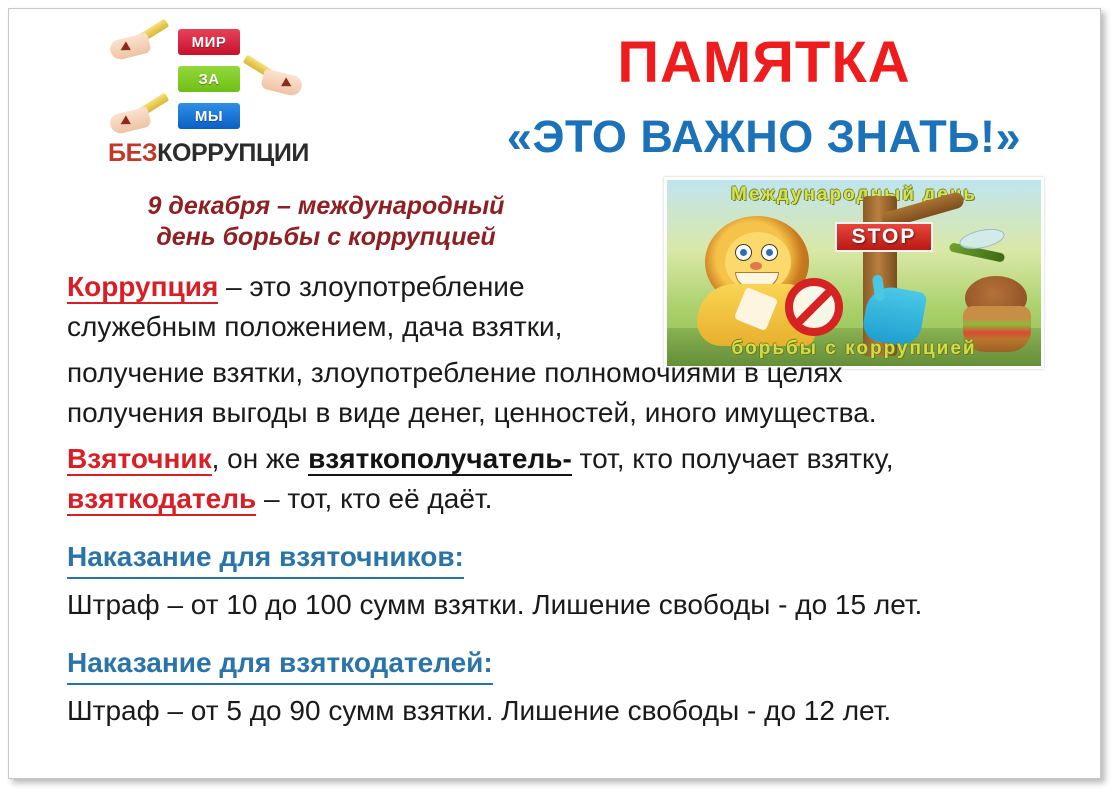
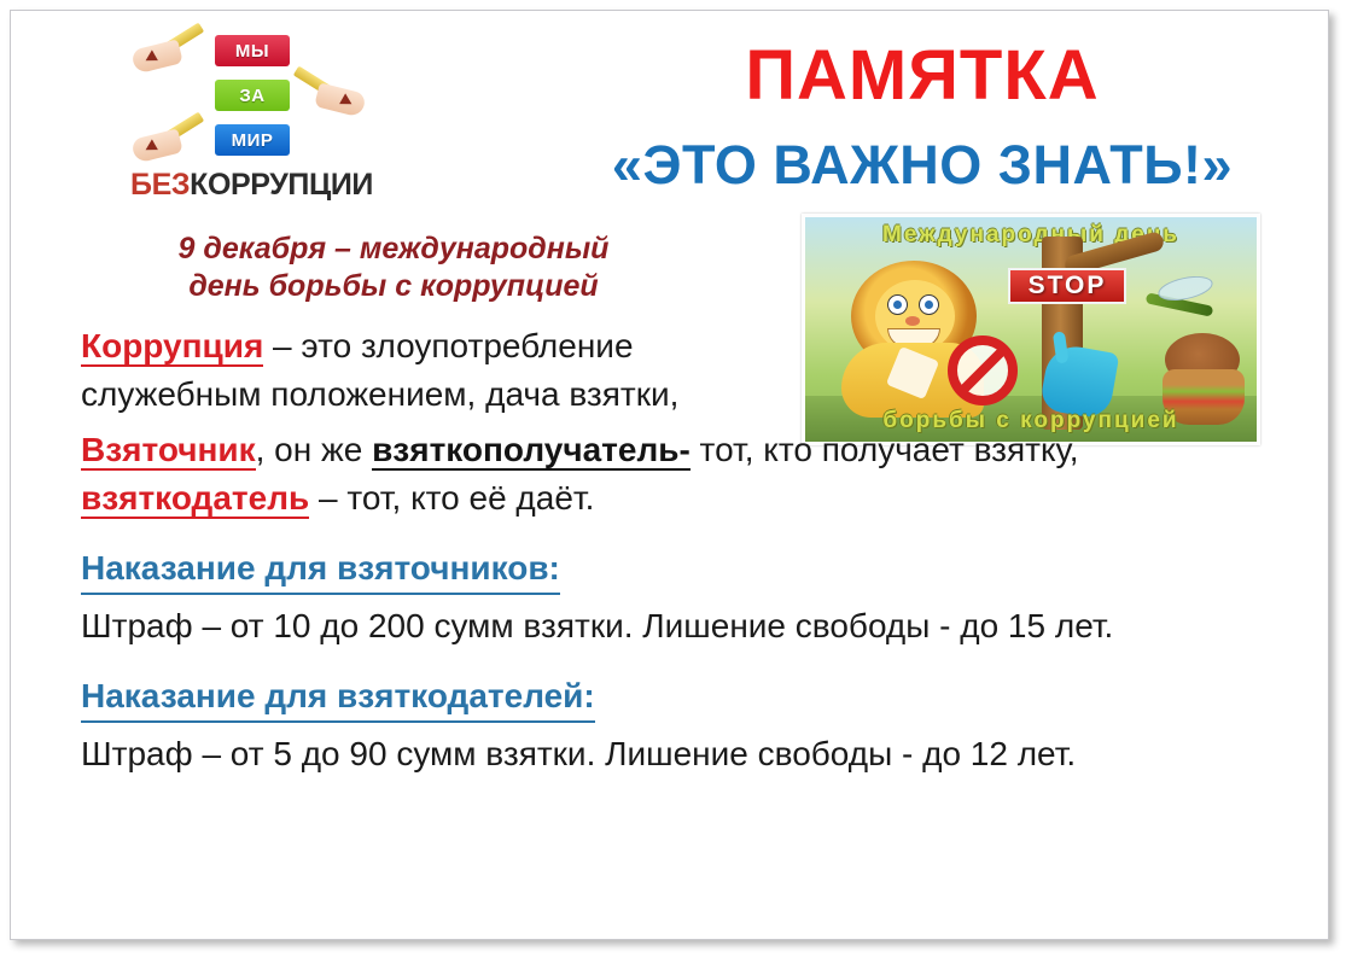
- МИР
+ МЫ
  ЗА
- МЫ
+ МИР
  БЕЗКОРРУПЦИИ
  ПАМЯТКА
  «ЭТО ВАЖНО ЗНАТЬ!»
  9 декабря – международный
  день борьбы с коррупцией
  Международный деь
  STOP
  борьбы с коррупцией
  Коррупция – это злоупотребление
  служебным положением, дача взятки,
- получение взятки, злоупотребление полномочиями в целях
- получения выгоды в виде денег, ценностей, иного имущества.
  Взяточник, он же взяткополучатель- тот, кто получает взятку,
  взяткодатель – тот, кто её даёт.
  Наказание для взяточников:
- Штраф – от 10 до 100 сумм взятки. Лишение свободы - до 15 лет.
+ Штраф – от 10 до 200 сумм взятки. Лишение свободы - до 15 лет.
  Наказание для взяткодателей:
  Штраф – от 5 до 90 сумм взятки. Лишение свободы - до 12 лет.
